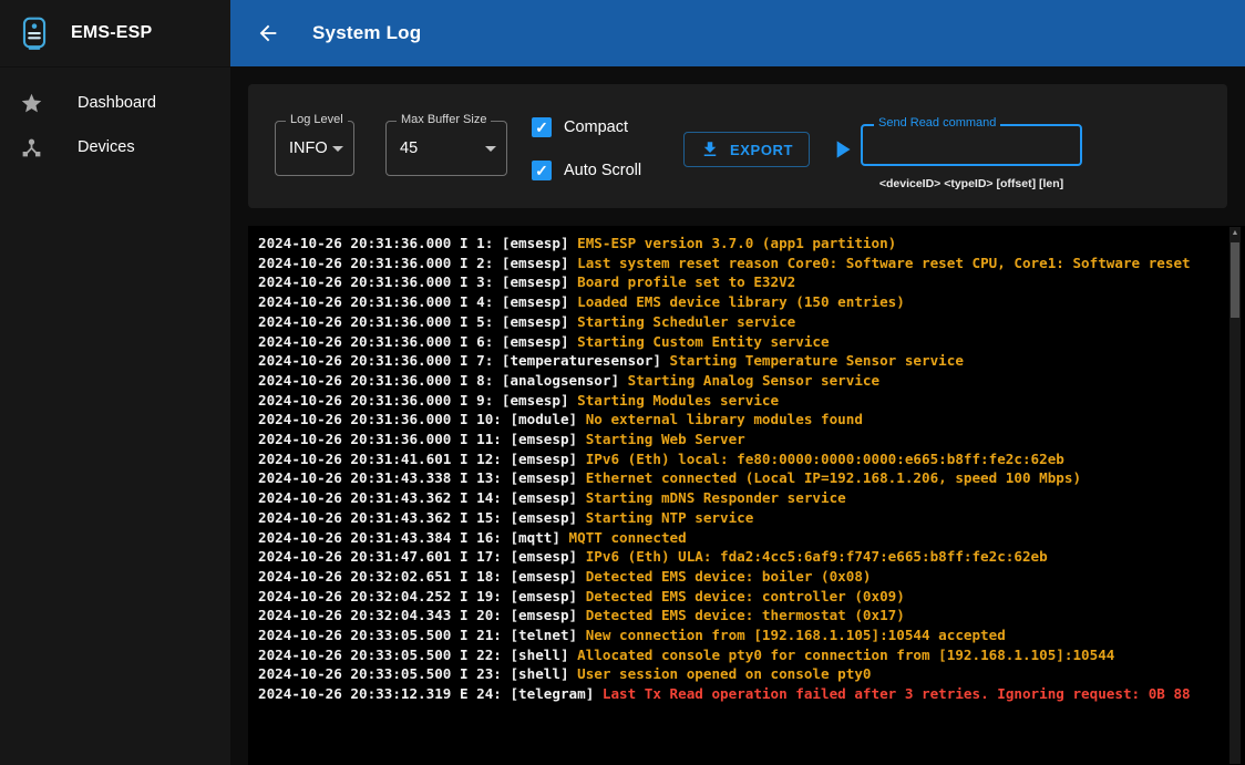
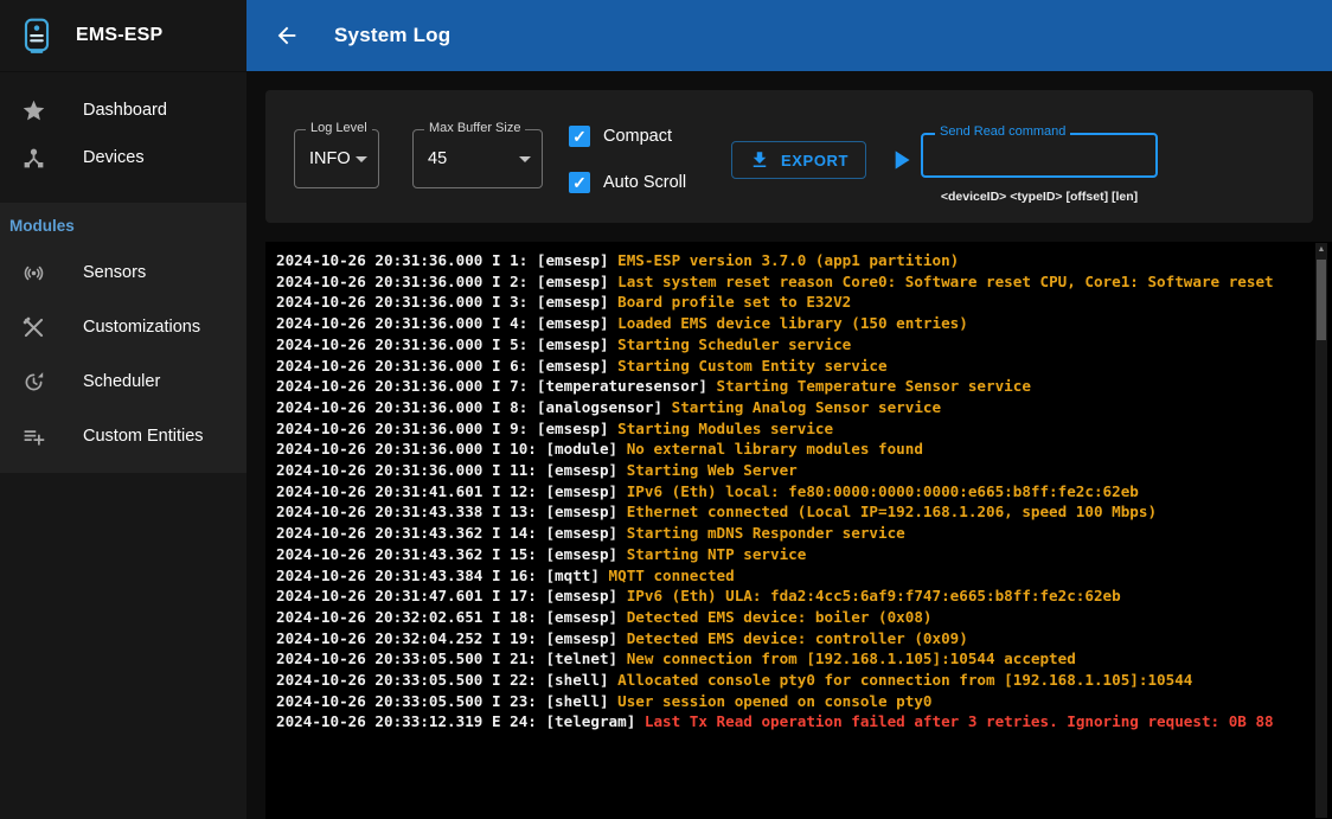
  EMS-ESP
  Dashboard
  Devices
+ Modules
+ Sensors
+ Customizations
+ Scheduler
+ Custom Entities
  System Log
  Log Level
  INFO
  Max Buffer Size
  45
  Compact
  Auto Scroll
  EXPORT
  Send Read command
  <deviceID> <typeID> [offset] [len]
  2024-10-26 20:31:36.000 I 1: [emsesp] EMS-ESP version 3.7.0 (app1 partition)
  2024-10-26 20:31:36.000 I 2: [emsesp] Last system reset reason Core0: Software reset CPU, Core1: Software reset
  2024-10-26 20:31:36.000 I 3: [emsesp] Board profile set to E32V2
  2024-10-26 20:31:36.000 I 4: [emsesp] Loaded EMS device library (150 entries)
  2024-10-26 20:31:36.000 I 5: [emsesp] Starting Scheduler service
  2024-10-26 20:31:36.000 I 6: [emsesp] Starting Custom Entity service
  2024-10-26 20:31:36.000 I 7: [temperaturesensor] Starting Temperature Sensor service
  2024-10-26 20:31:36.000 I 8: [analogsensor] Starting Analog Sensor service
  2024-10-26 20:31:36.000 I 9: [emsesp] Starting Modules service
  2024-10-26 20:31:36.000 I 10: [module] No external library modules found
  2024-10-26 20:31:36.000 I 11: [emsesp] Starting Web Server
  2024-10-26 20:31:41.601 I 12: [emsesp] IPv6 (Eth) local: fe80:0000:0000:0000:e665:b8ff:fe2c:62eb
  2024-10-26 20:31:43.338 I 13: [emsesp] Ethernet connected (Local IP=192.168.1.206, speed 100 Mbps)
  2024-10-26 20:31:43.362 I 14: [emsesp] Starting mDNS Responder service
  2024-10-26 20:31:43.362 I 15: [emsesp] Starting NTP service
  2024-10-26 20:31:43.384 I 16: [mqtt] MQTT connected
  2024-10-26 20:31:47.601 I 17: [emsesp] IPv6 (Eth) ULA: fda2:4cc5:6af9:f747:e665:b8ff:fe2c:62eb
  2024-10-26 20:32:02.651 I 18: [emsesp] Detected EMS device: boiler (0x08)
  2024-10-26 20:32:04.252 I 19: [emsesp] Detected EMS device: controller (0x09)
- 2024-10-26 20:32:04.343 I 20: [emsesp] Detected EMS device: thermostat (0x17)
  2024-10-26 20:33:05.500 I 21: [telnet] New connection from [192.168.1.105]:10544 accepted
  2024-10-26 20:33:05.500 I 22: [shell] Allocated console pty0 for connection from [192.168.1.105]:10544
  2024-10-26 20:33:05.500 I 23: [shell] User session opened on console pty0
  2024-10-26 20:33:12.319 E 24: [telegram] Last Tx Read operation failed after 3 retries. Ignoring request: 0B 88
